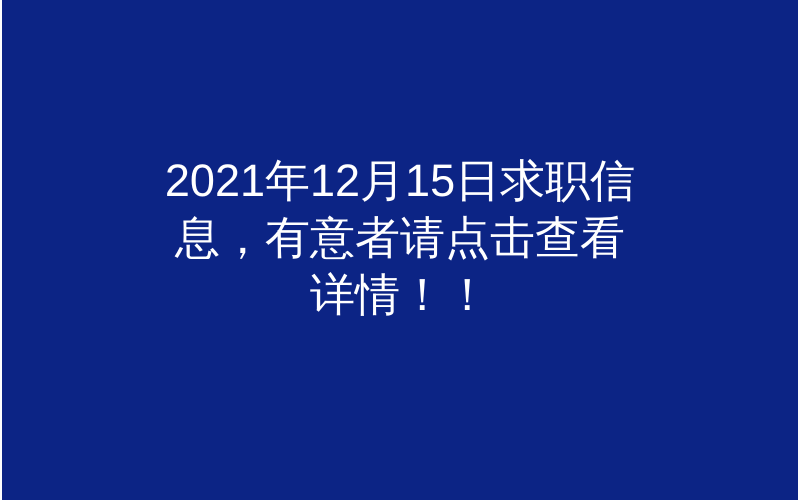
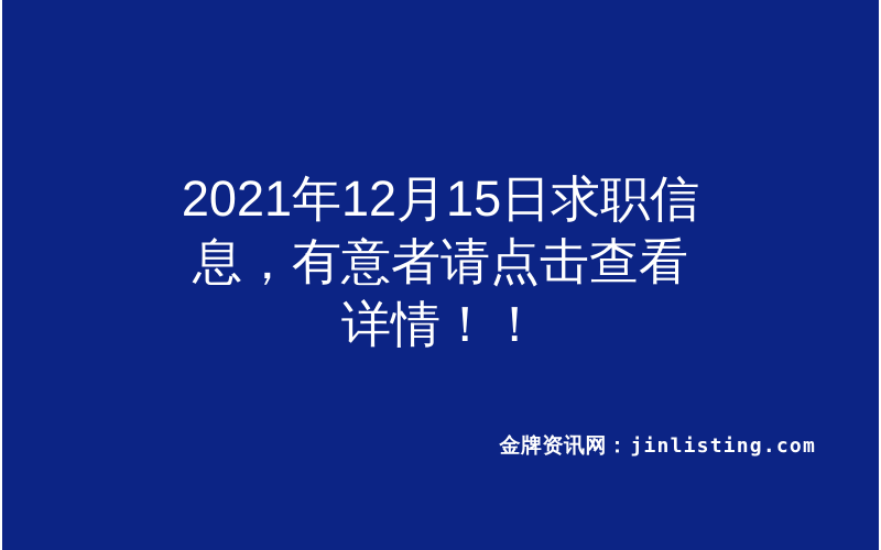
  2021年12月15日求职信息，有意者请点击查看详情！！
+ 金牌资讯网：
+ jinlisting.com
